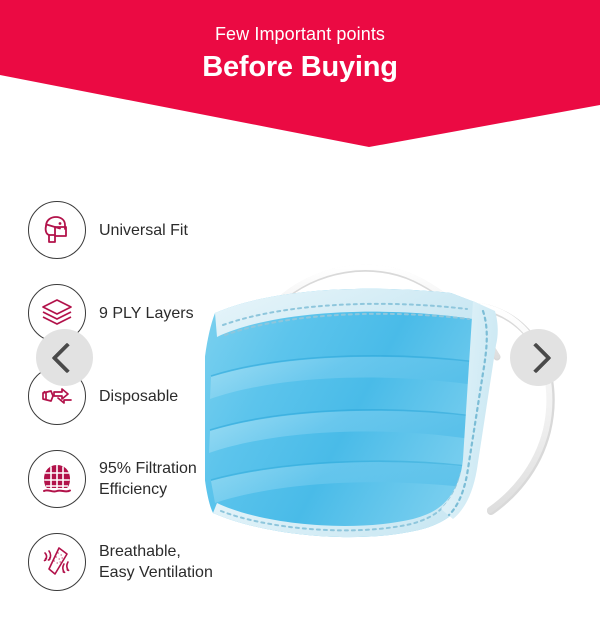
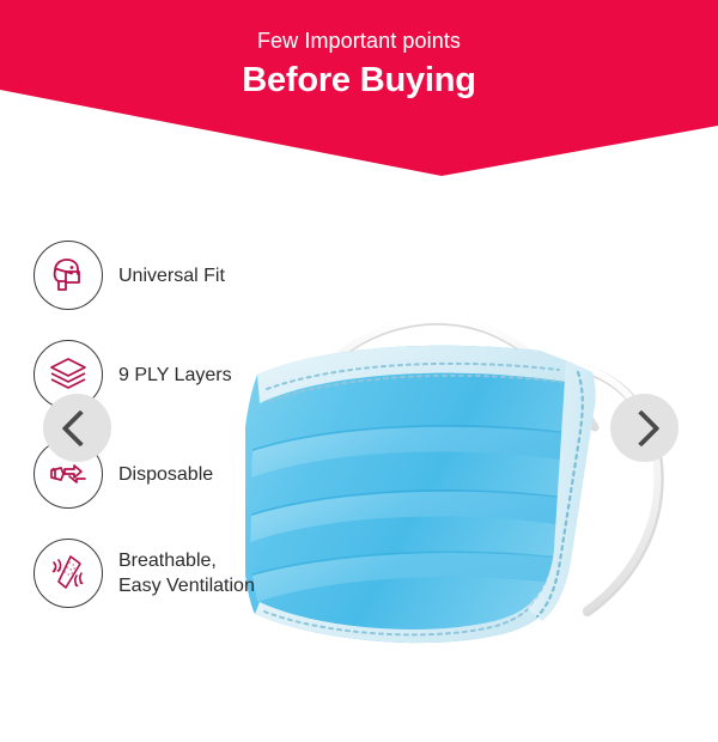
  Few Important points
  Before Buying
  Universal Fit
  9 PLY Layers
  Disposable
- 95% Filtration
- Efficiency
  Breathable,
  Easy Ventilation
